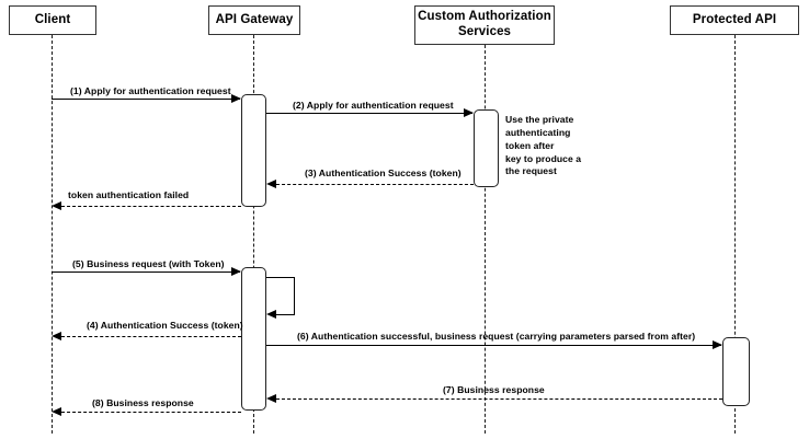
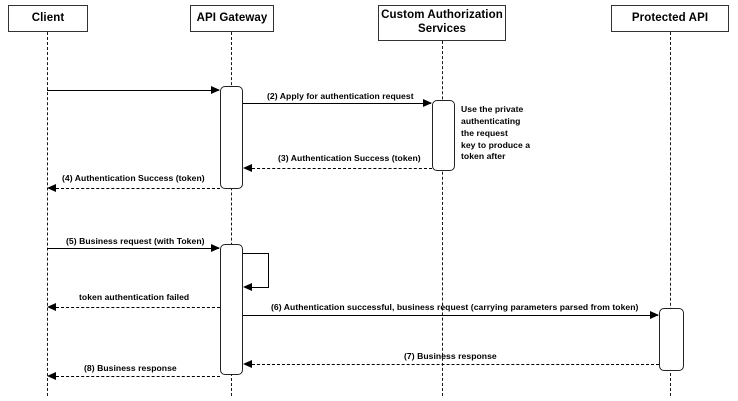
  Client
  API Gateway
  Custom Authorization
  Services
  Protected API
- (1) Apply for authentication request
  (2) Apply for authentication request
  Use the private
  authenticating
- token after
+ the request
  key to produce a
- the request
+ token after
  (3) Authentication Success (token)
- token authentication failed
+ (4) Authentication Success (token)
  (5) Business request (with Token)
- (4) Authentication Success (token)
+ token authentication failed
- (6) Authentication successful, business request (carrying parameters parsed from after)
+ (6) Authentication successful, business request (carrying parameters parsed from token)
  (7) Business response
  (8) Business response
